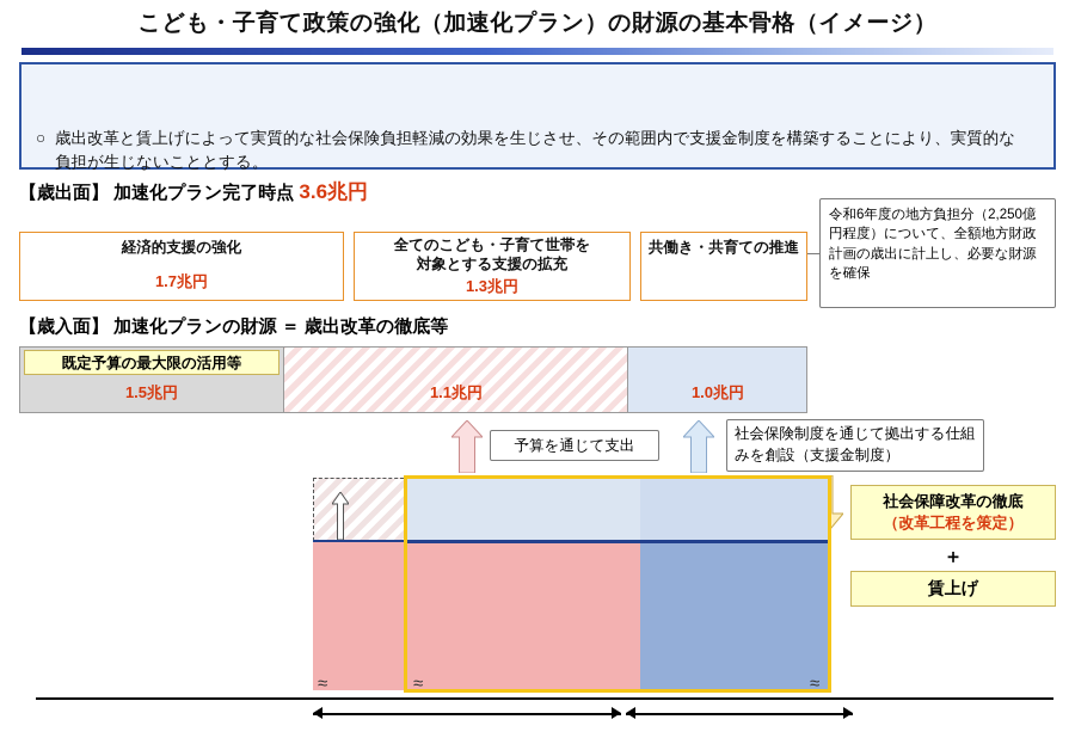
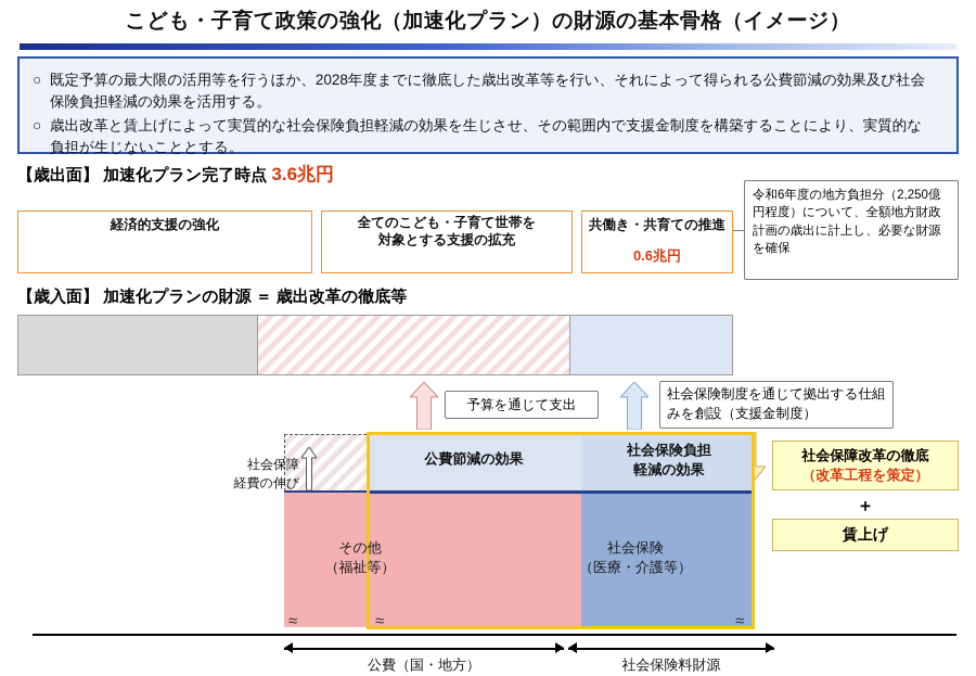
  こども・子育て政策の強化（加速化プラン）の財源の基本骨格（イメージ）
+ ○ 既定予算の最大限の活用等を行うほか、2028年度までに徹底した歳出改革等を行い、それによって得られる公費節減の効果及び社会保険負担軽減の効果を活用する。
  ○ 歳出改革と賃上げによって実質的な社会保険負担軽減の効果を生じさせ、その範囲内で支援金制度を構築することにより、実質的な負担が生じないこととする。
  【歳出面】 加速化プラン完了時点 3.6兆円
  経済的支援の強化
- 1.7兆円
  全てのこども・子育て世帯を
  対象とする支援の拡充
- 1.3兆円
  共働き・共育ての推進
+ 0.6兆円
  令和6年度の地方負担分（2,250億円程度）について、全額地方財政計画の歳出に計上し、必要な財源を確保
  【歳入面】 加速化プランの財源 ＝ 歳出改革の徹底等
- 既定予算の最大限の活用等
- 1.5兆円
- 1.1兆円
- 1.0兆円
  予算を通じて支出
  社会保険制度を通じて拠出する仕組みを創設（支援金制度）
+ 公費節減の効果
+ 社会保険負担
+ 軽減の効果
+ その他
+ （福祉等）
+ 社会保険
+ （医療・介護等）
+ 社会保障
+ 経費の伸び
  ≈
  ≈
  ≈
+ 公費（国・地方）
+ 社会保険料財源
  社会保障改革の徹底
  （改革工程を策定）
  ＋
  賃上げ
